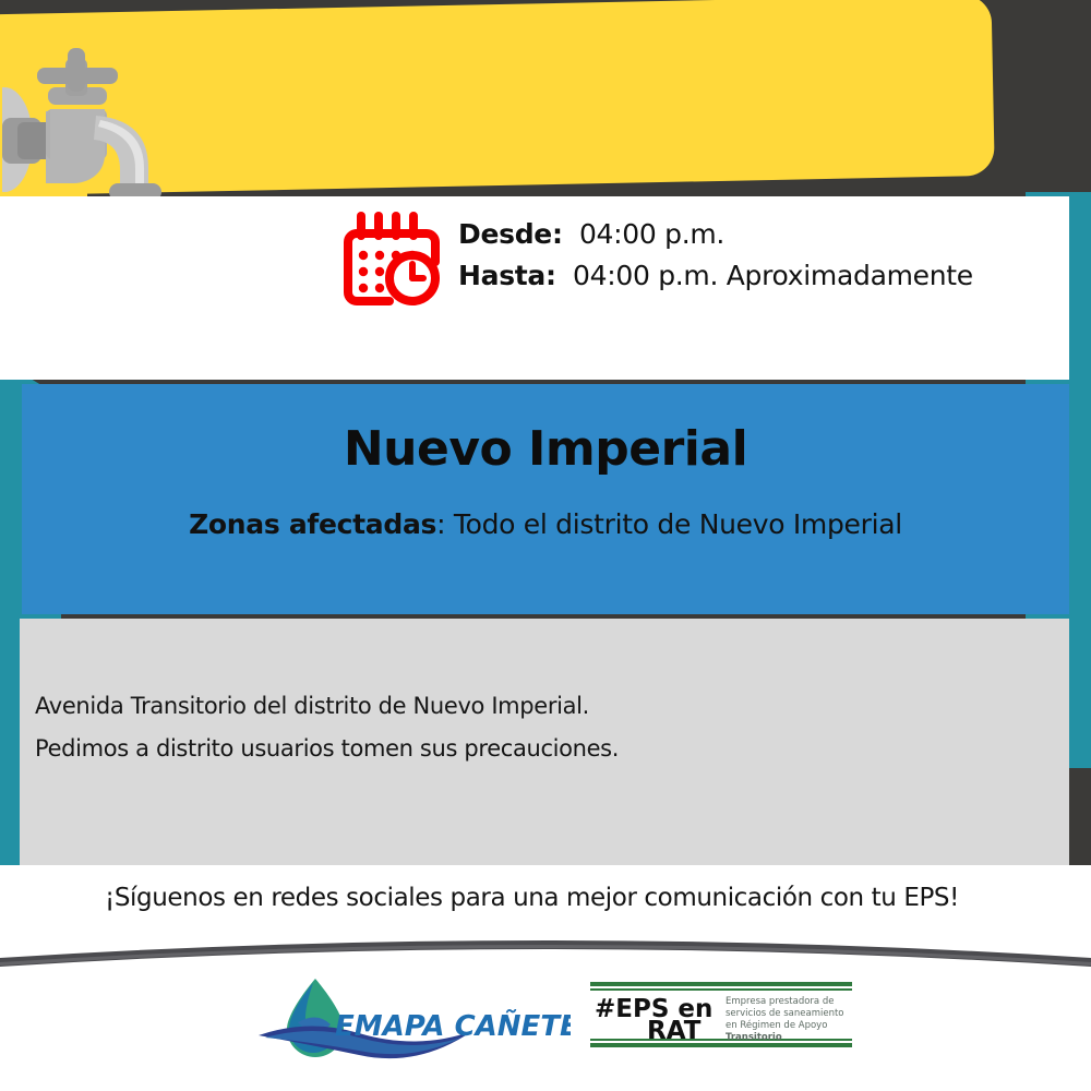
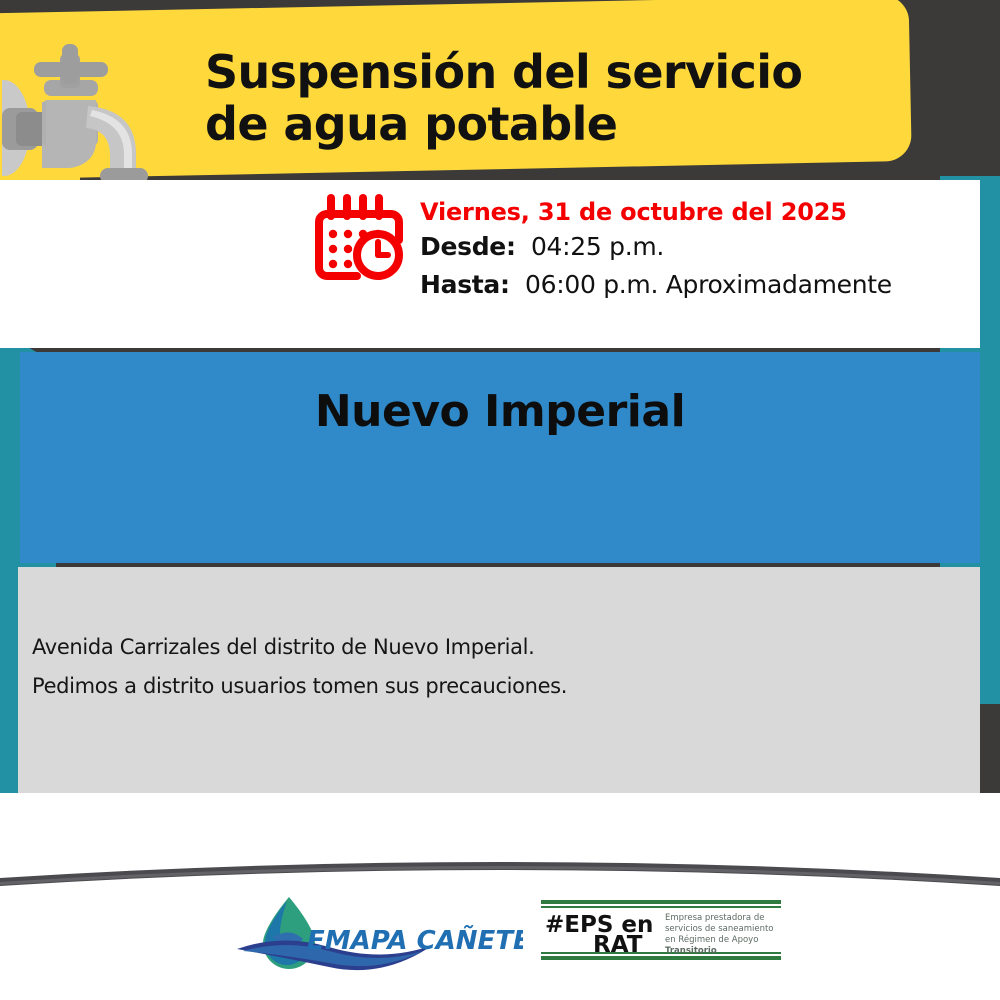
+ Suspensión del servicio
+ de agua potable
+ Viernes, 31 de octubre del 2025
- Desde: 04:00 p.m.
+ Desde: 04:25 p.m.
- Hasta: 04:00 p.m. Aproximadamente
+ Hasta: 06:00 p.m. Aproximadamente
  Nuevo Imperial
- Zonas afectadas: Todo el distrito de Nuevo Imperial
- Avenida Transitorio del distrito de Nuevo Imperial.
+ Avenida Carrizales del distrito de Nuevo Imperial.
  Pedimos a distrito usuarios tomen sus precauciones.
- ¡Síguenos en redes sociales para una mejor comunicación con tu EPS!
  EMAPA CAÑETE
  #EPS en
  RAT
  Empresa prestadora de
  servicios de saneamiento
  en Régimen de Apoyo
  Transitorio
